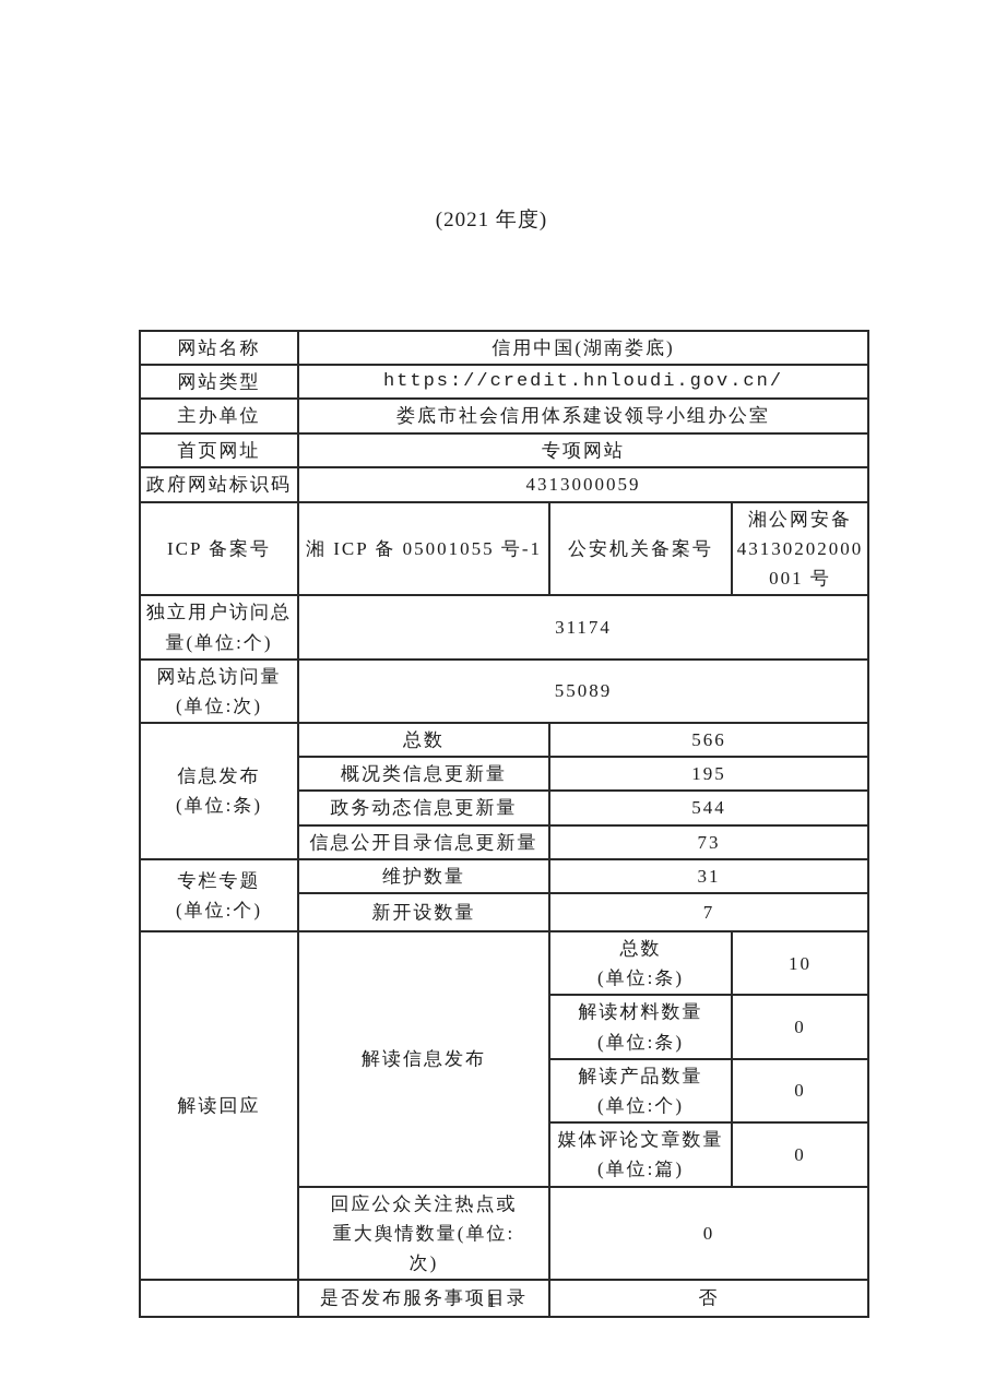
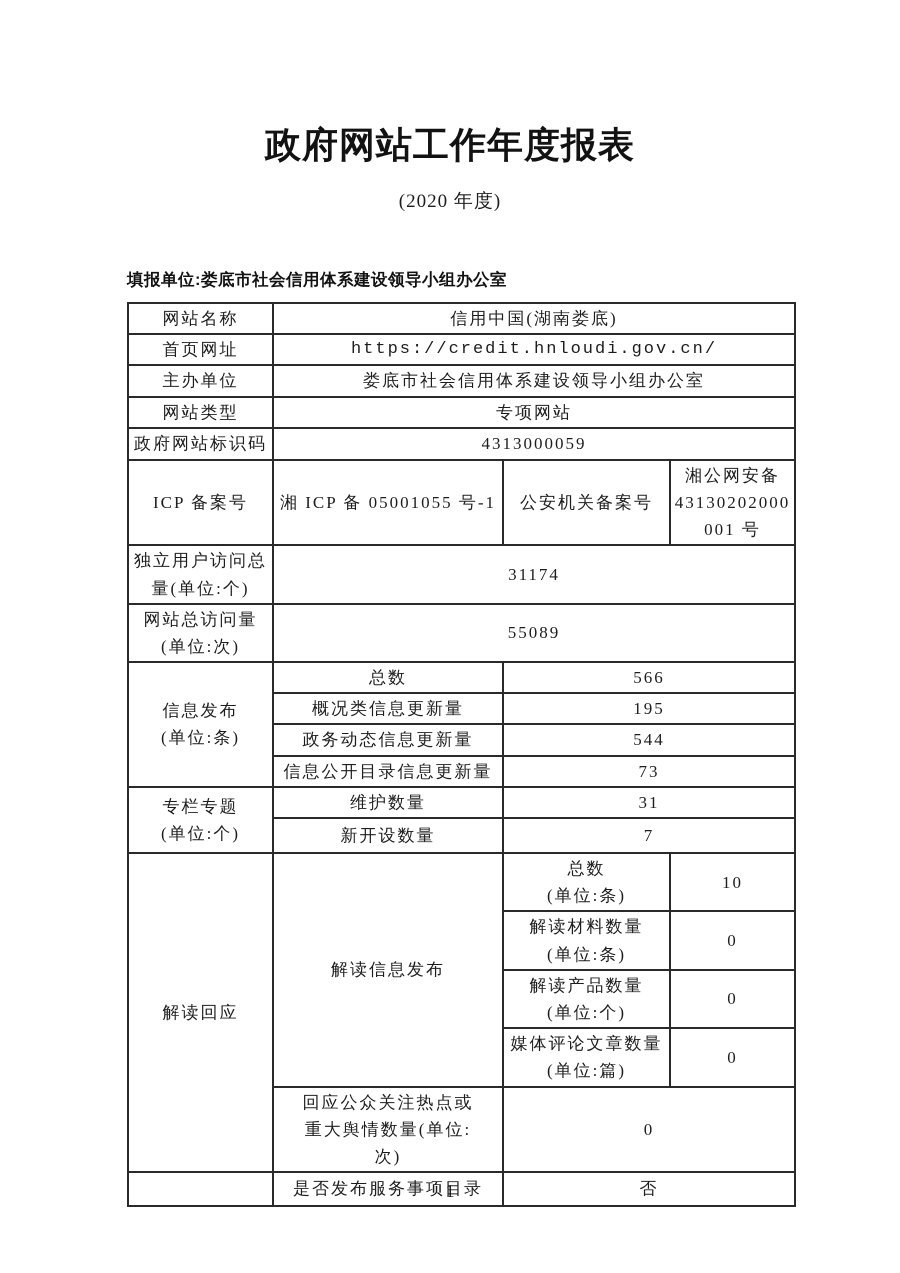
+ 政府网站工作年度报表
- (2021 年度)
+ (2020 年度)
+ 填报单位:娄底市社会信用体系建设领导小组办公室
  网站名称	信用中国(湖南娄底)
- 网站类型	https://credit.hnloudi.gov.cn/
+ 首页网址	https://credit.hnloudi.gov.cn/
  主办单位	娄底市社会信用体系建设领导小组办公室
- 首页网址	专项网站
+ 网站类型	专项网站
  政府网站标识码	4313000059
  ICP 备案号	湘 ICP 备 05001055 号-1	公安机关备案号	湘公网安备 43130202000 001 号
  独立用户访问总 量(单位:个)	31174
  网站总访问量 (单位:次)	55089
  信息发布 (单位:条)	总数	566
  概况类信息更新量	195
  政务动态信息更新量	544
  信息公开目录信息更新量	73
  专栏专题 (单位:个)	维护数量	31
  新开设数量	7
  解读回应	解读信息发布	总数 (单位:条)	10
  解读材料数量 (单位:条)	0
  解读产品数量 (单位:个)	0
  媒体评论文章数量 (单位:篇)	0
  回应公众关注热点或 重大舆情数量(单位: 次)	0
  	是否发布服务事项目录	否
  1
